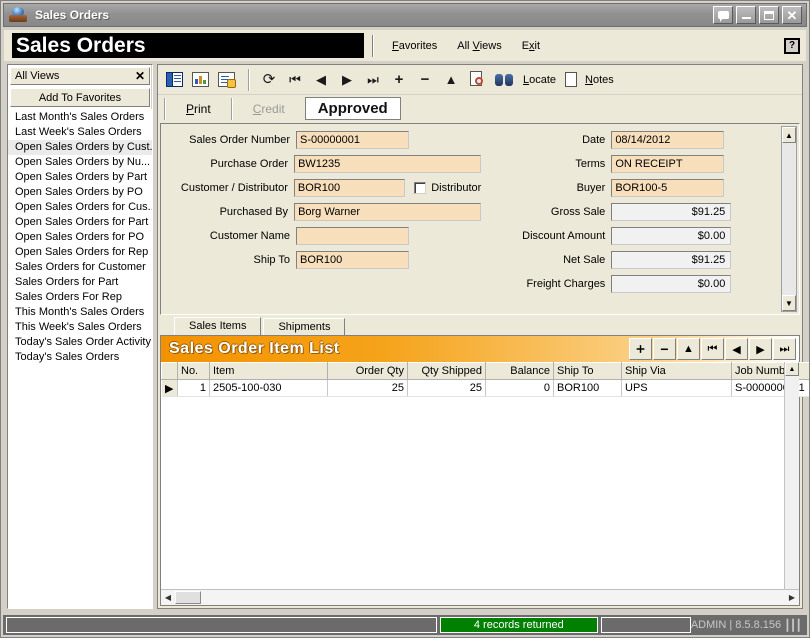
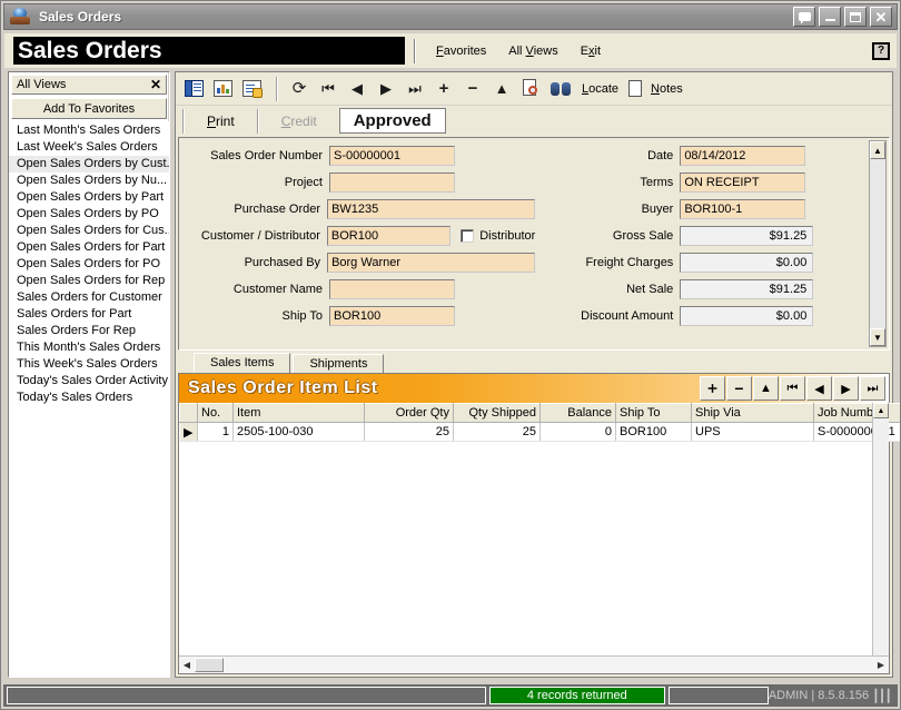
  Sales Orders
  ✕
  Sales Orders
  Favorites
  All Views
  Exit
  ?
  All Views
  ✕
  Add To Favorites
  Last Month's Sales Orders
  Last Week's Sales Orders
  Open Sales Orders by Cust.
  Open Sales Orders by Nu...
  Open Sales Orders by Part
  Open Sales Orders by PO
  Open Sales Orders for Cus.
  Open Sales Orders for Part
  Open Sales Orders for PO
  Open Sales Orders for Rep
  Sales Orders for Customer
  Sales Orders for Part
  Sales Orders For Rep
  This Month's Sales Orders
  This Week's Sales Orders
  Today's Sales Order Activity
  Today's Sales Orders
  ⟳
  ⏮
  ◀
  ▶
  ⏭
  +
  −
  ▲
  Locate
  Notes
  Print
  Credit
  Approved
  Sales Order Number
  S-00000001
+ Project
  Purchase Order
  BW1235
  Customer / Distributor
  BOR100
  Distributor
  Purchased By
  Borg Warner
  Customer Name
  Ship To
  BOR100
  Date
  08/14/2012
  Terms
  ON RECEIPT
  Buyer
- BOR100-5
+ BOR100-1
  Gross Sale
  $91.25
- Discount Amount
+ Freight Charges
  $0.00
  Net Sale
  $91.25
- Freight Charges
+ Discount Amount
  $0.00
  ▲
  ▼
  Sales Items
  Shipments
  Sales Order Item List
  ＋
  −
  ▲
  ⏮
  ◀
  ▶
  ⏭
  	No.	Item	Order Qty	Qty Shipped	Balance	Ship To	Ship Via	Job Numb
  ▶	1	2505-100-030	25	25	0	BOR100	UPS	S-0000001
  ◀
  ▶
  4 records returned
  ADMIN | 8.5.8.156
  ┃┃┃
